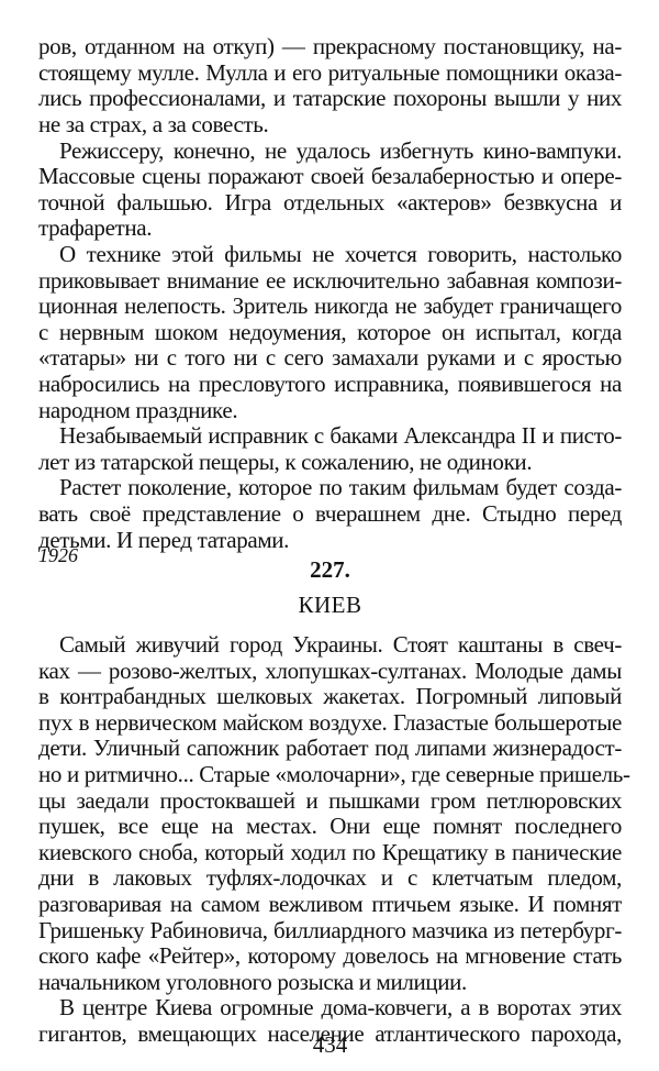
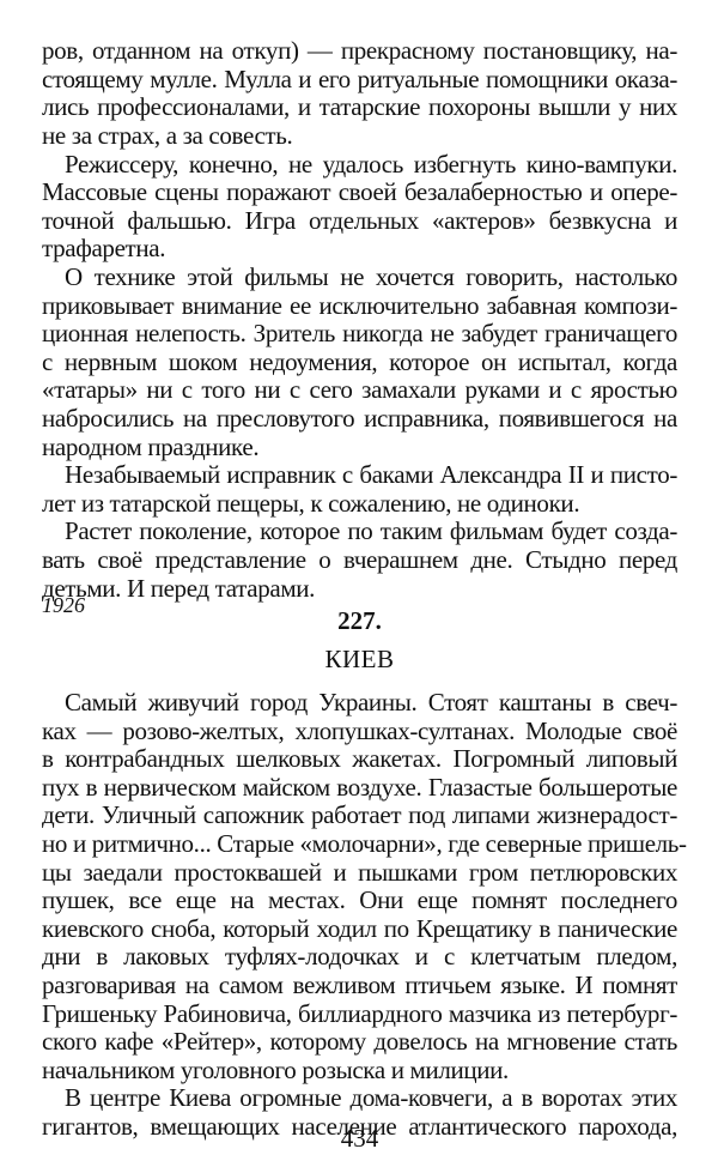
  ров, отданном на откуп) — прекрасному постановщику, на-
  стоящему мулле. Мулла и его ритуальные помощники оказа-
  лись профессионалами, и татарские похороны вышли у них
  не за страх, а за совесть.
  Режиссеру, конечно, не удалось избегнуть кино-вампуки.
  Массовые сцены поражают своей безалаберностью и опере-
  точной фальшью. Игра отдельных «актеров» безвкусна и
  трафаретна.
  О технике этой фильмы не хочется говорить, настолько
  приковывает внимание ее исключительно забавная компози-
  ционная нелепость. Зритель никогда не забудет граничащего
  с нервным шоком недоумения, которое он испытал, когда
  «татары» ни с того ни с сего замахали руками и с яростью
  набросились на пресловутого исправника, появившегося на
  народном празднике.
  Незабываемый исправник с баками Александра II и писто-
  лет из татарской пещеры, к сожалению, не одиноки.
  Растет поколение, которое по таким фильмам будет созда-
  вать своё представление о вчерашнем дне. Стыдно перед
  детьми. И перед татарами.
  1926
  227.
  КИЕВ
  Самый живучий город Украины. Стоят каштаны в свеч-
- ках — розово-желтых, хлопушках-султанах. Молодые дамы
+ ках — розово-желтых, хлопушках-султанах. Молодые своё
  в контрабандных шелковых жакетах. Погромный липовый
  пух в нервическом майском воздухе. Глазастые большеротые
  дети. Уличный сапожник работает под липами жизнерадост-
  но и ритмично... Старые «молочарни», где северные пришель-
  цы заедали простоквашей и пышками гром петлюровских
  пушек, все еще на местах. Они еще помнят последнего
  киевского сноба, который ходил по Крещатику в панические
  дни в лаковых туфлях-лодочках и с клетчатым пледом,
  разговаривая на самом вежливом птичьем языке. И помнят
  Гришеньку Рабиновича, биллиардного мазчика из петербург-
  ского кафе «Рейтер», которому довелось на мгновение стать
  начальником уголовного розыска и милиции.
  В центре Киева огромные дома-ковчеги, а в воротах этих
  гигантов, вмещающих население атлантического парохода,
  434
